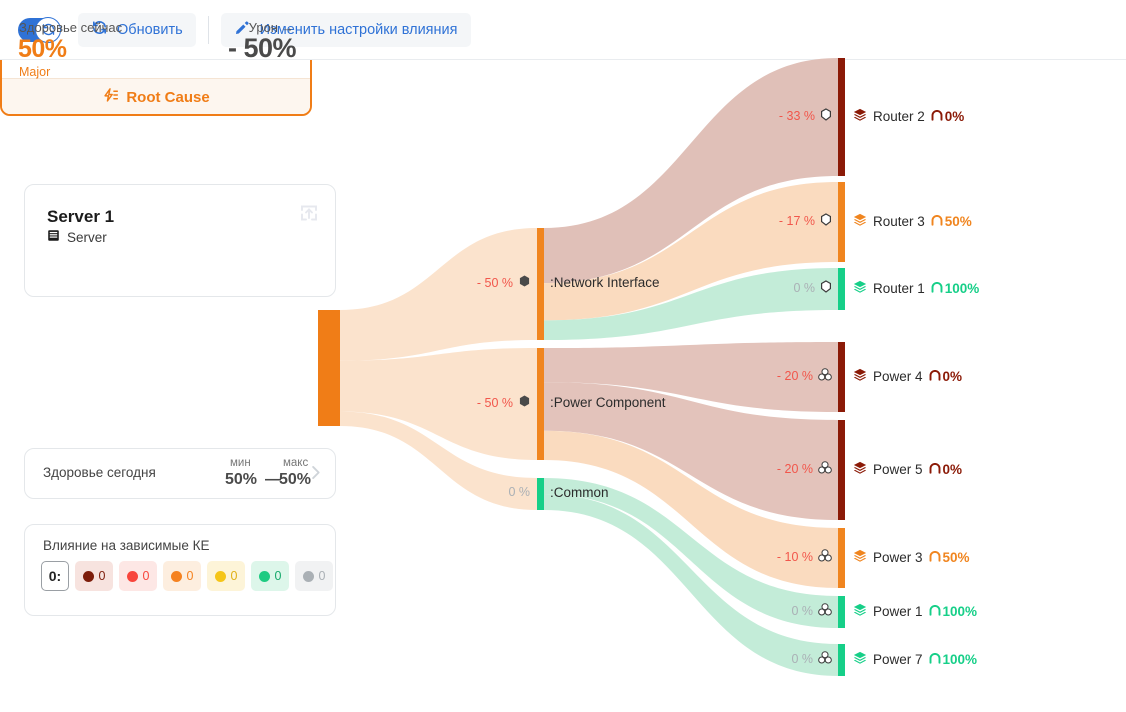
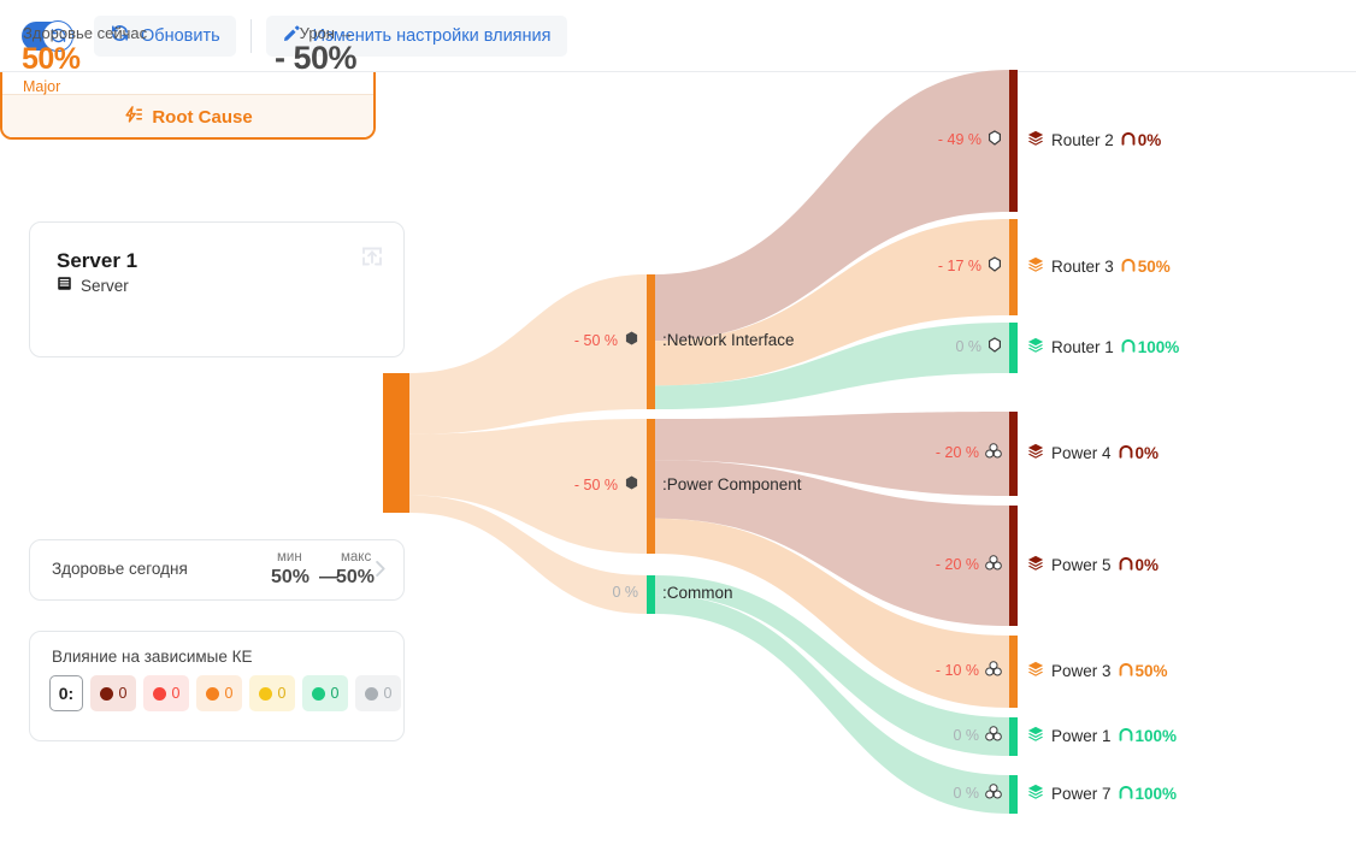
  Обновить
  Изменить настройки влияния
  Server 1
  Server
  Здоровье сейчас
  50%
  Major
  Урон
  →
  - 50%
  Root Cause
  Здоровье сегодня
  мин
  макс
  50%
  —
  50%
  Влияние на зависимые КЕ
  0:
  0
  0
  0
  0
  0
  0
  - 50 %
  :Network Interface
  - 50 %
  :Power Component
  0 %
  :Common
- - 33 %
+ - 49 %
  Router 2
  0%
  - 17 %
  Router 3
  50%
  0 %
  Router 1
  100%
  - 20 %
  Power 4
  0%
  - 20 %
  Power 5
  0%
  - 10 %
  Power 3
  50%
  0 %
  Power 1
  100%
  0 %
  Power 7
  100%
